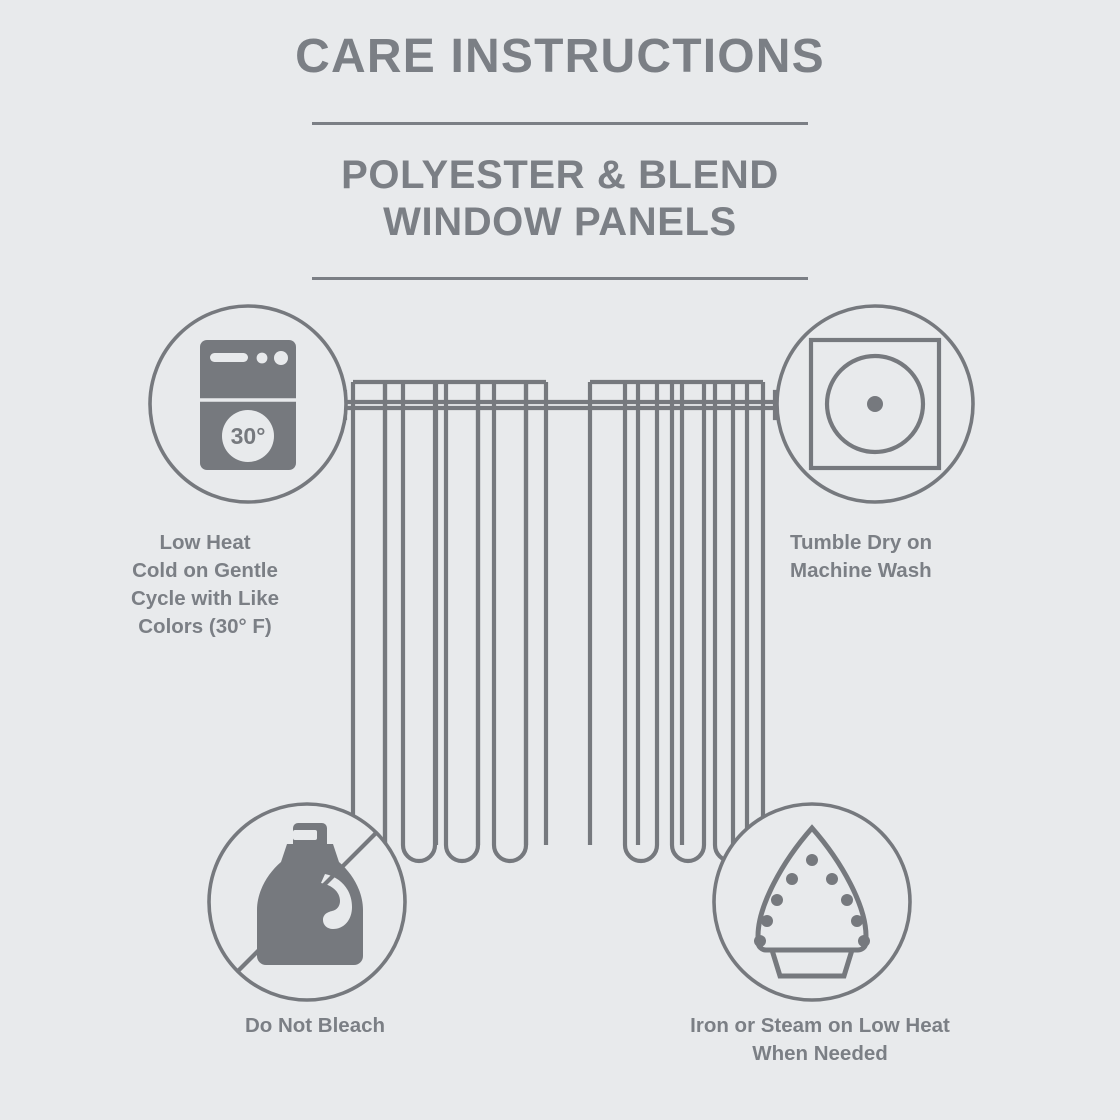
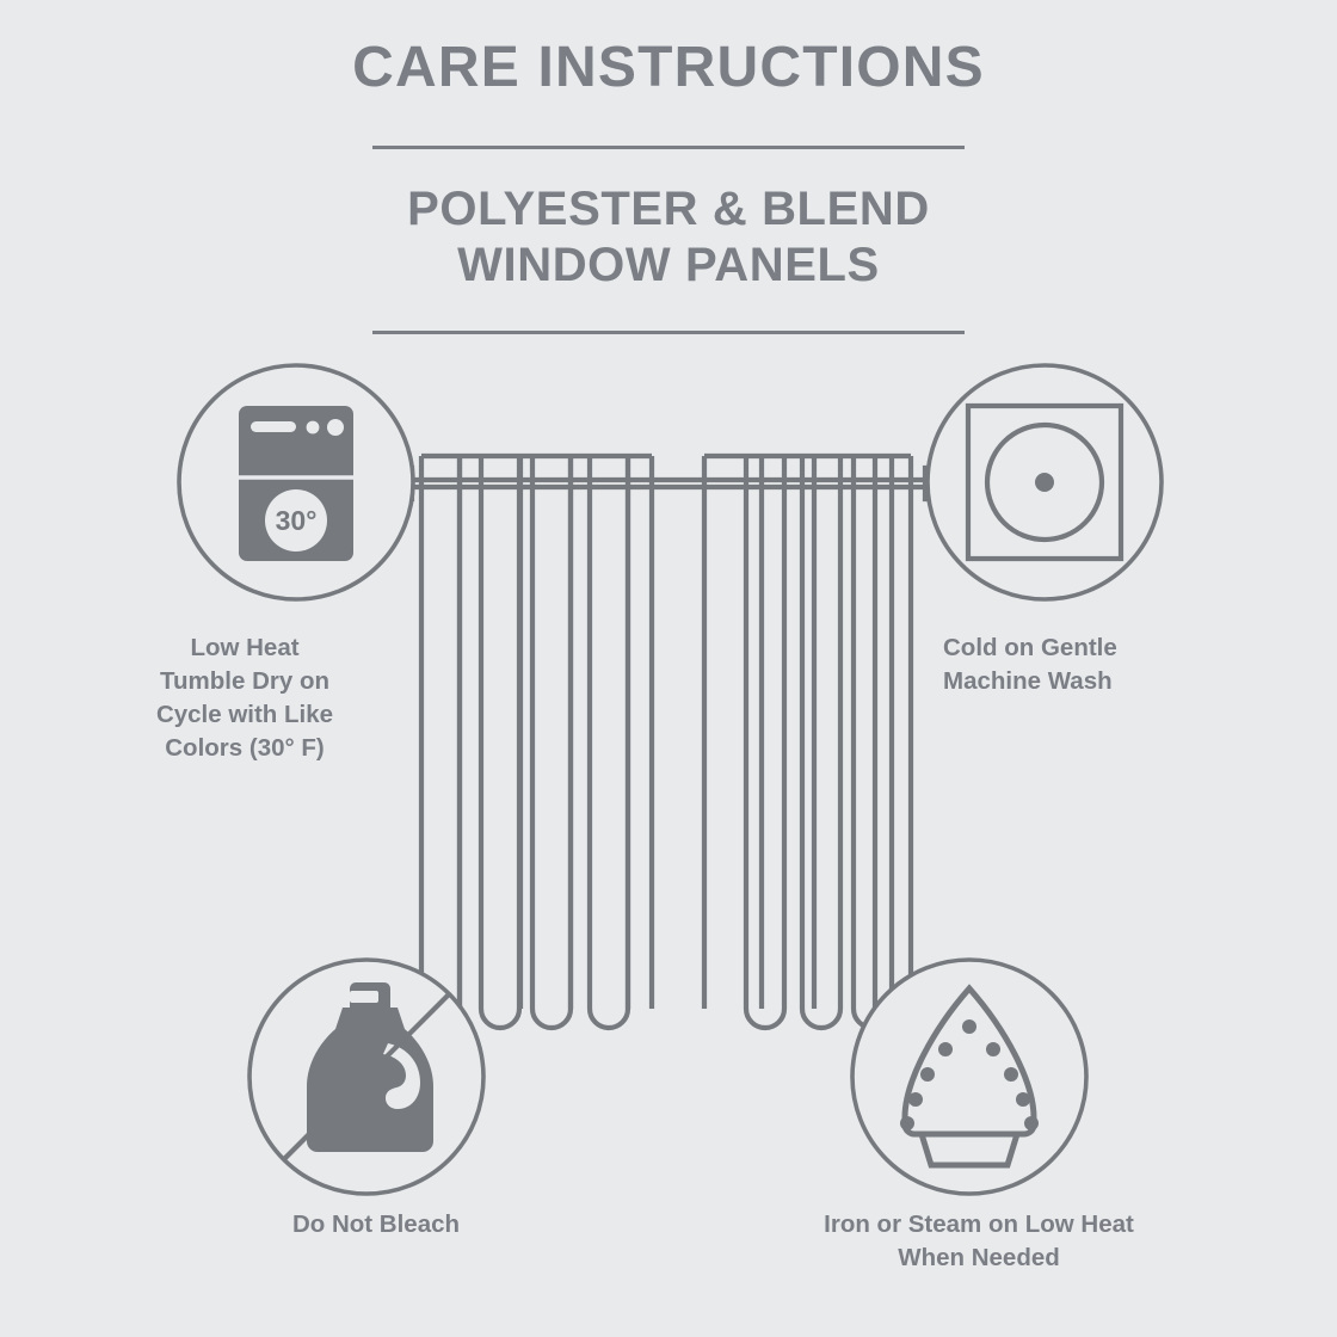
  CARE INSTRUCTIONS
  POLYESTER & BLEND
  WINDOW PANELS
  30°
  Low Heat
- Cold on Gentle
+ Tumble Dry on
  Cycle with Like
  Colors (30° F)
- Tumble Dry on
+ Cold on Gentle
  Machine Wash
  Do Not Bleach
  Iron or Steam on Low Heat
  When Needed
